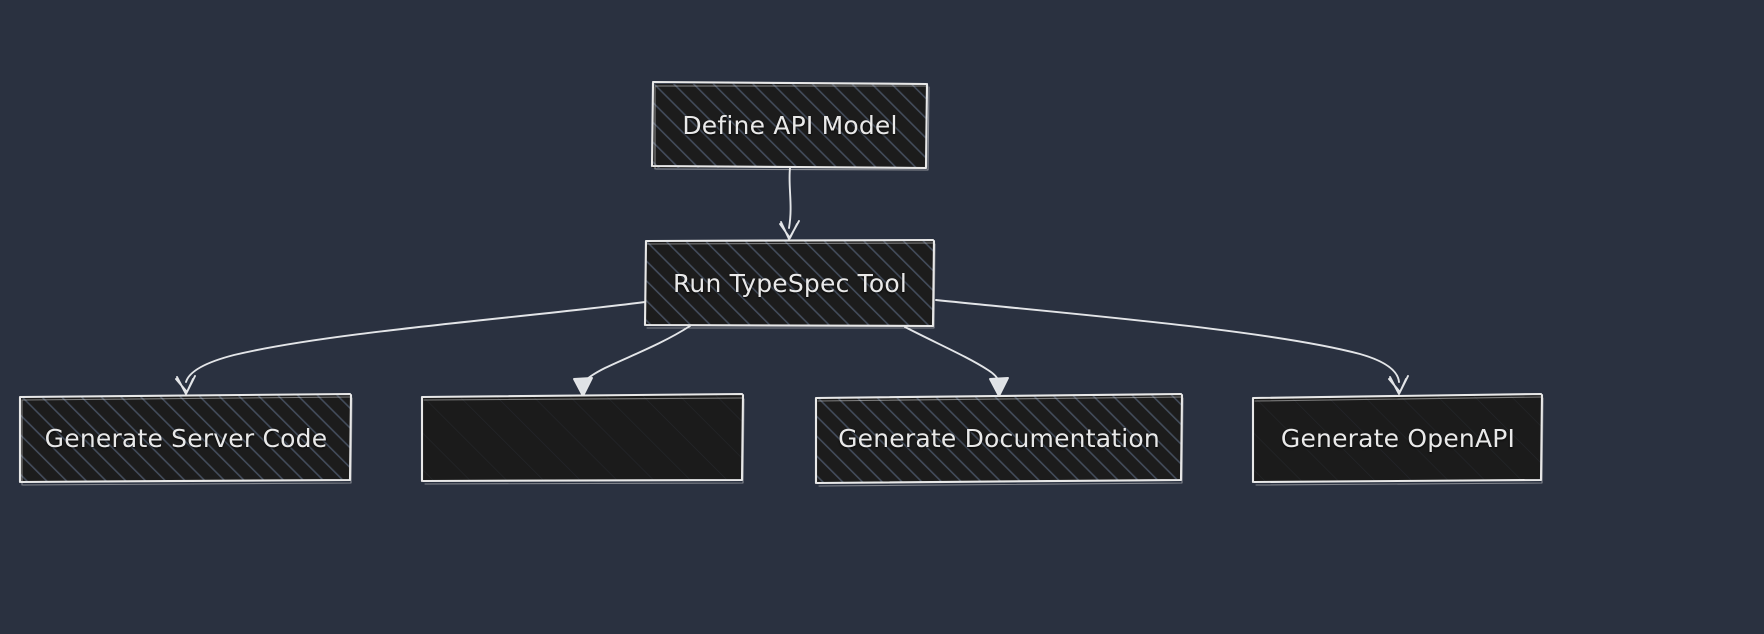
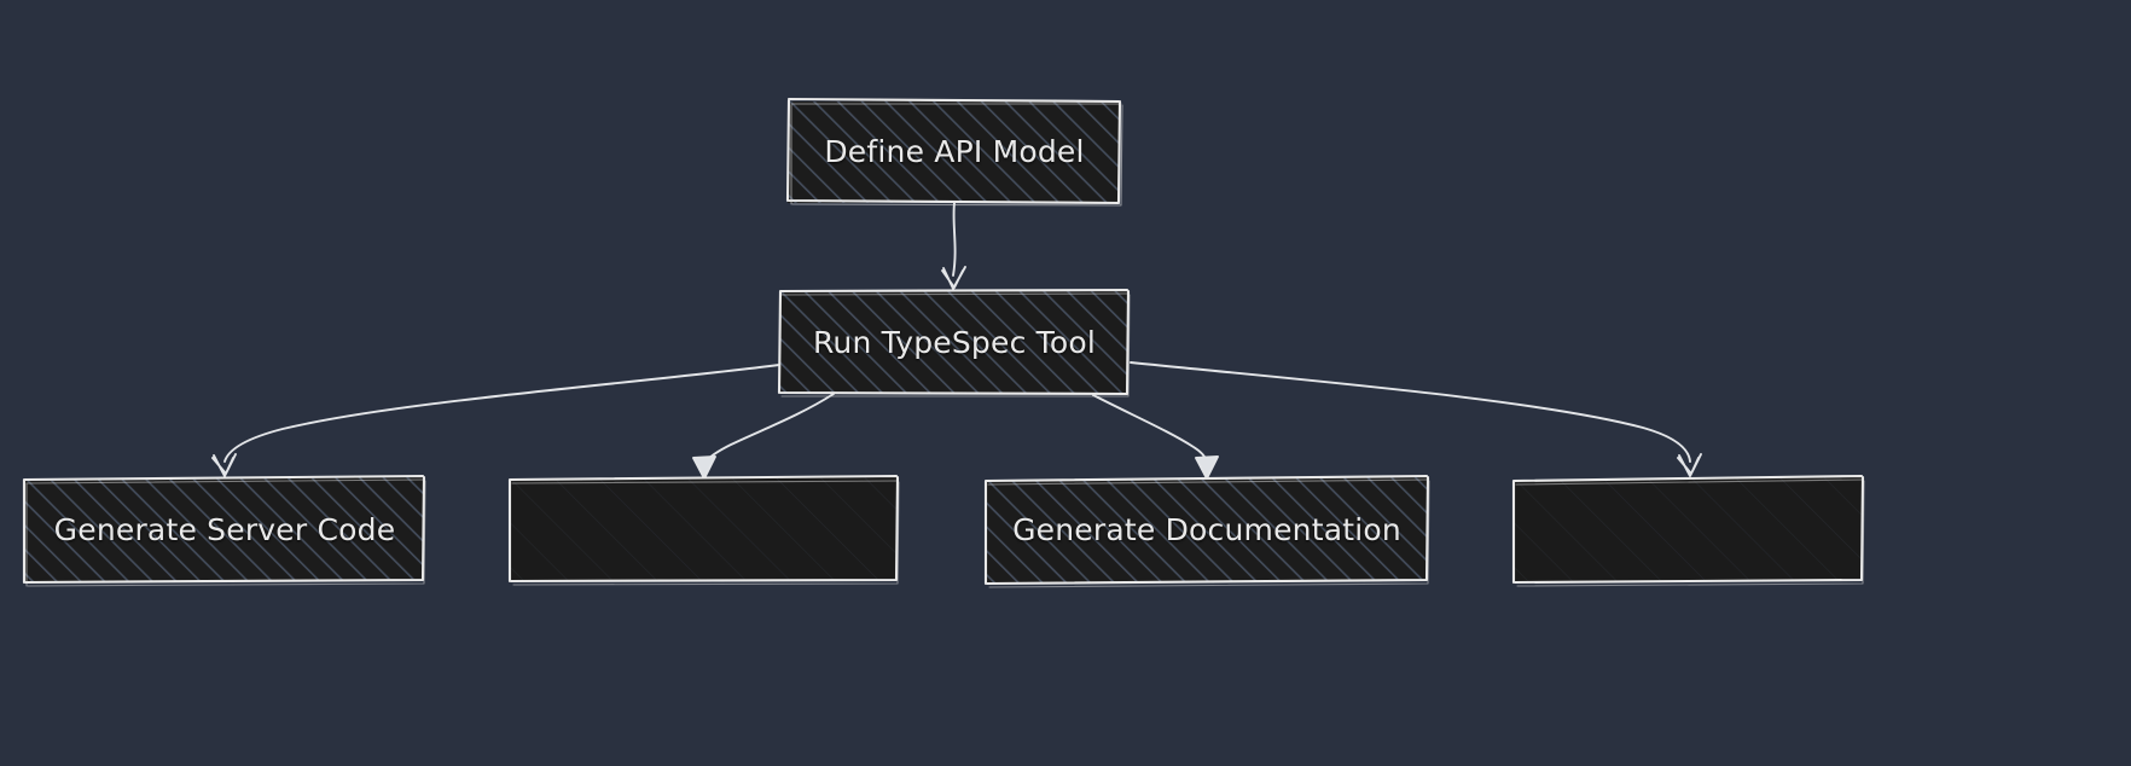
  Define API Model
  Run TypeSpec Tool
  Generate Server Code
  Generate Documentation
- Generate OpenAPI
